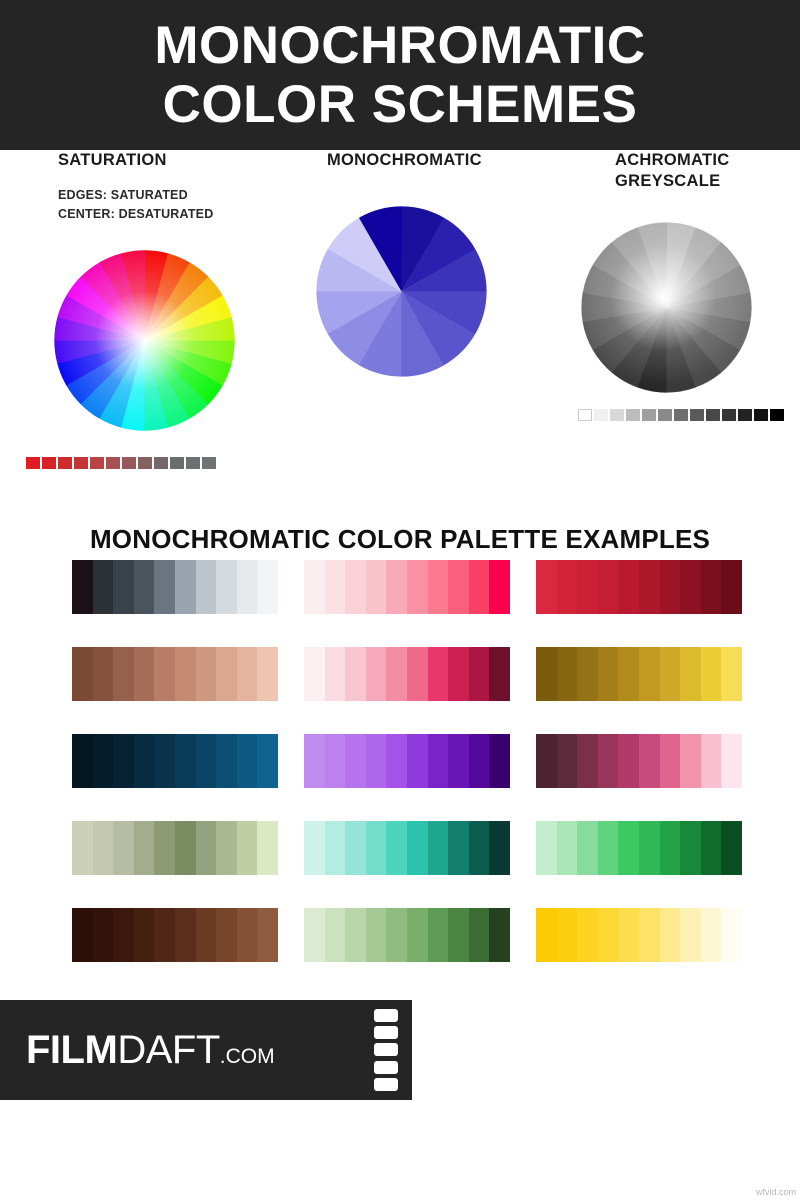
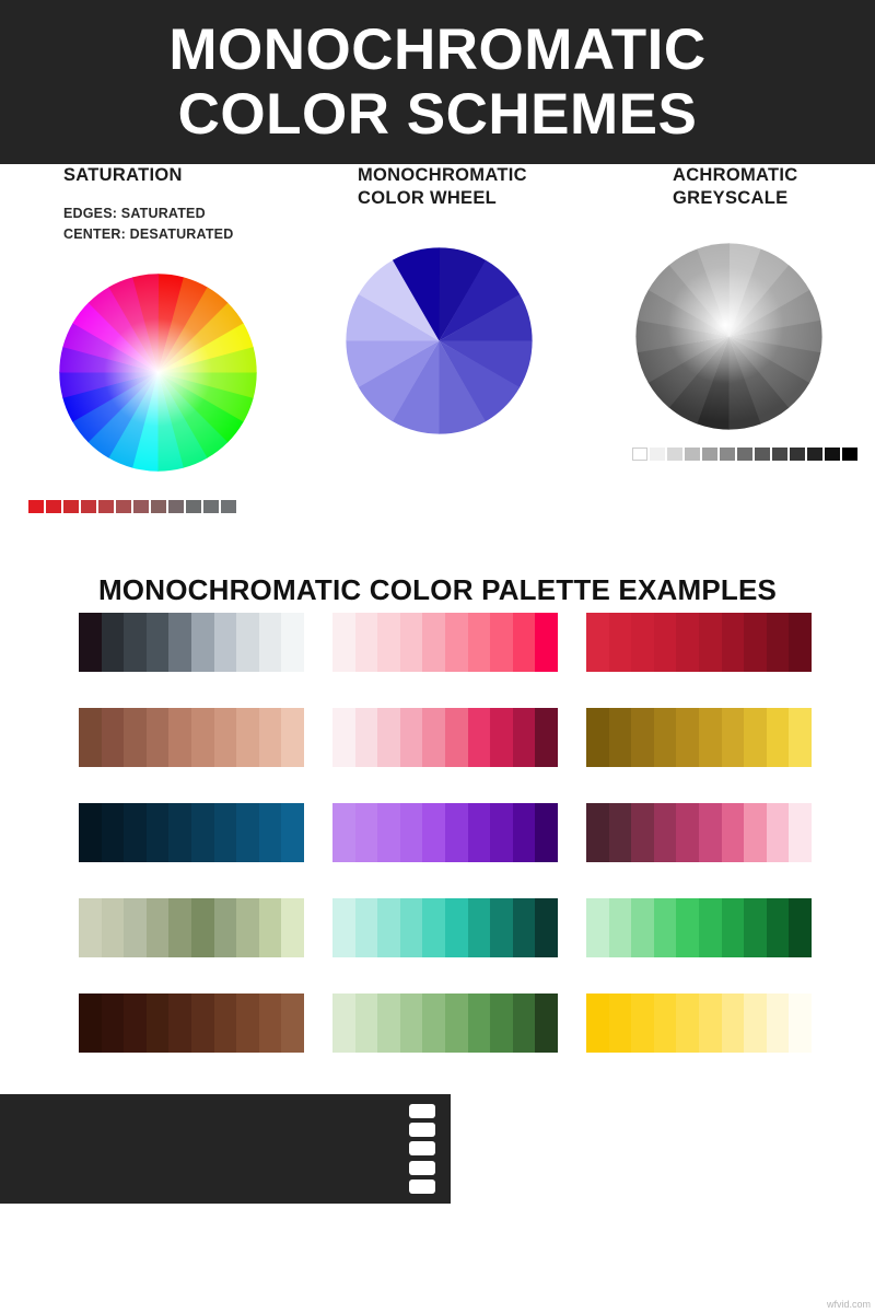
  MONOCHROMATIC
  COLOR SCHEMES
  SATURATION
  EDGES: SATURATED
  CENTER: DESATURATED
  MONOCHROMATIC
+ COLOR WHEEL
  ACHROMATIC
  GREYSCALE
  MONOCHROMATIC COLOR PALETTE EXAMPLES
- FILMDAFT.COM
  wfvid.com
